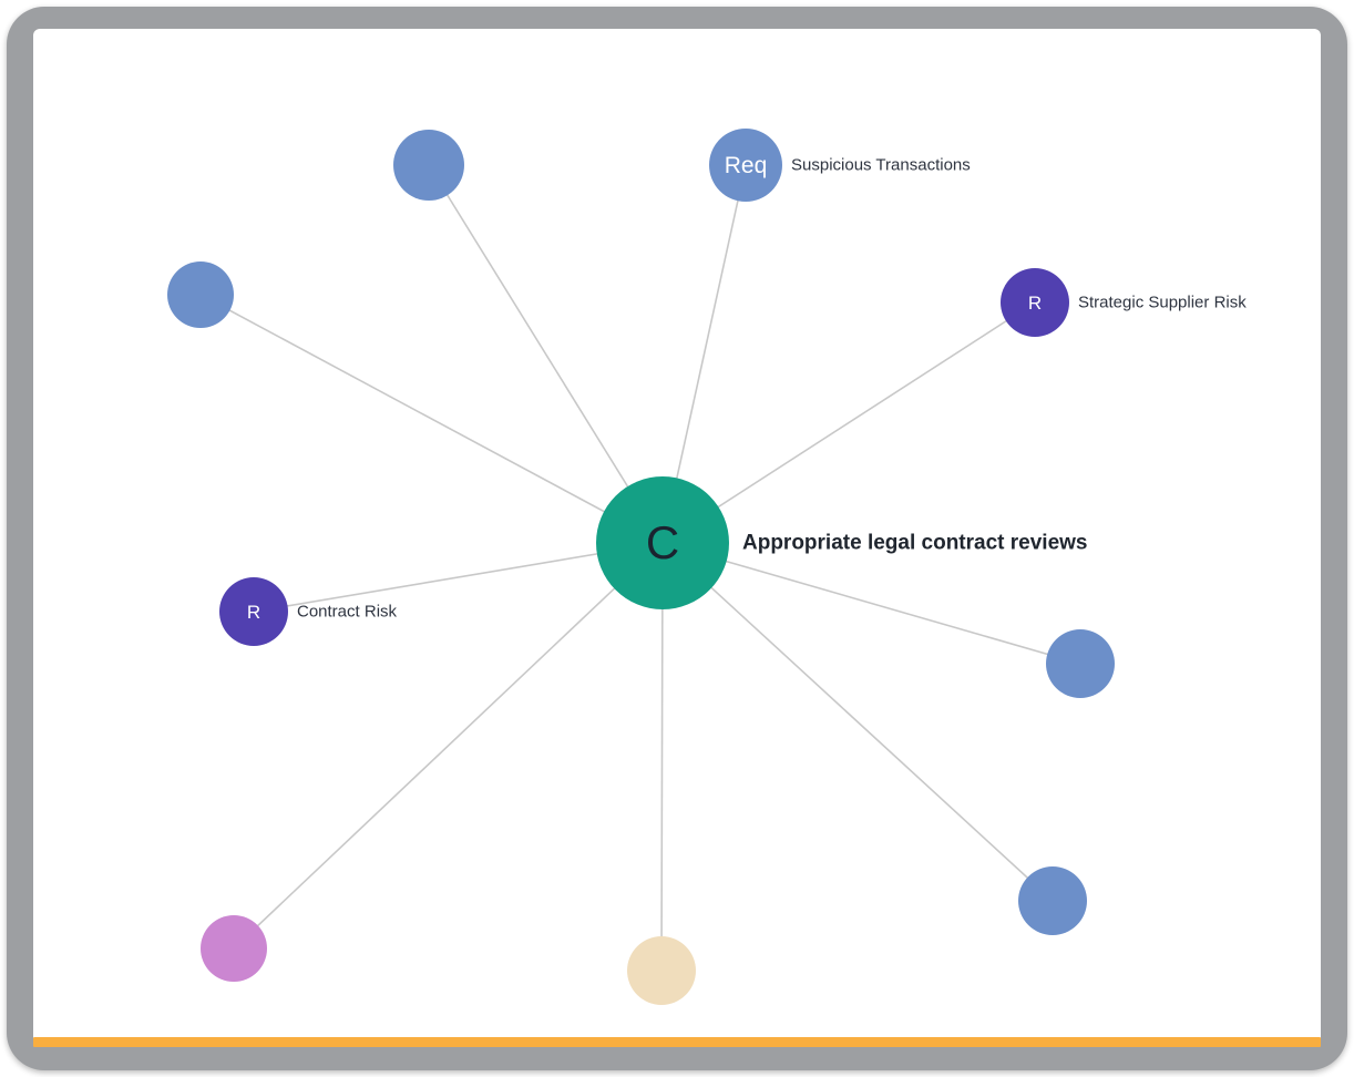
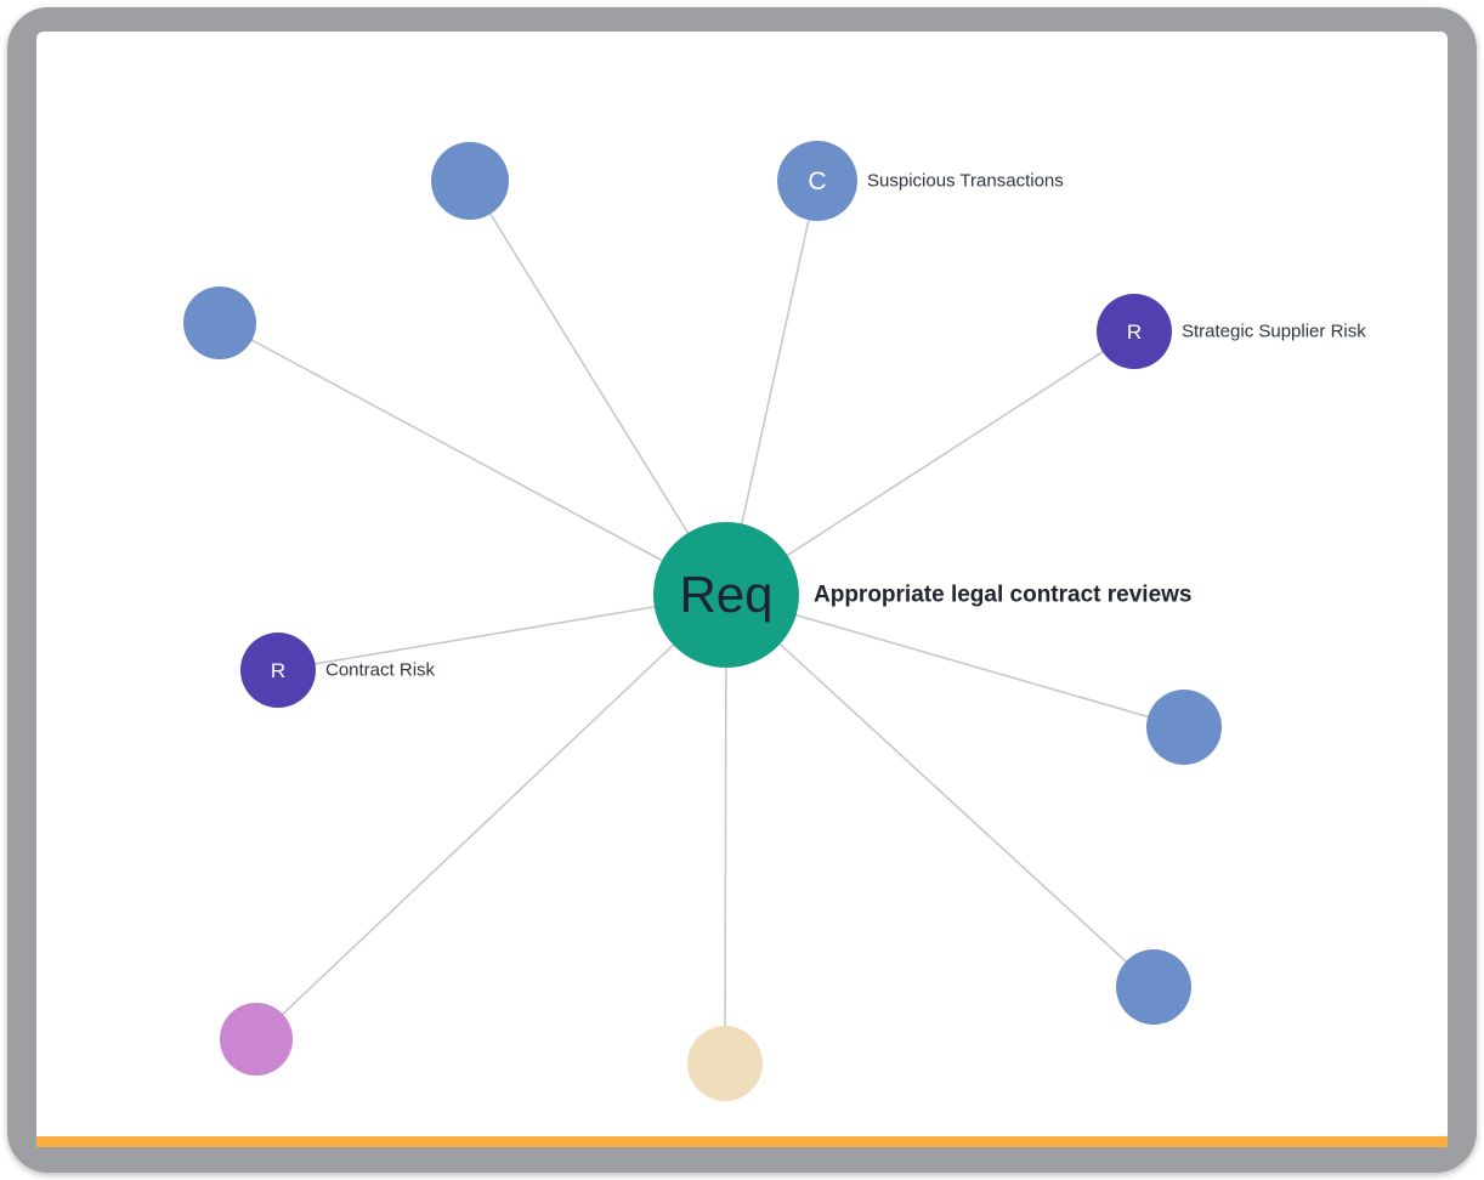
- C
+ Req
  Appropriate legal contract reviews
- Req
+ C
  Suspicious Transactions
  R
  Strategic Supplier Risk
  R
  Contract Risk
